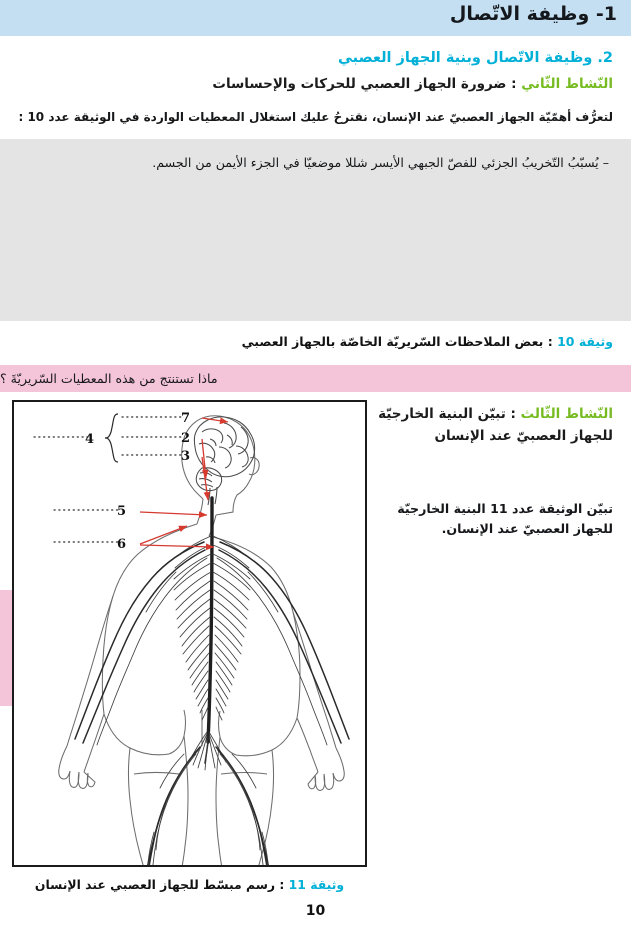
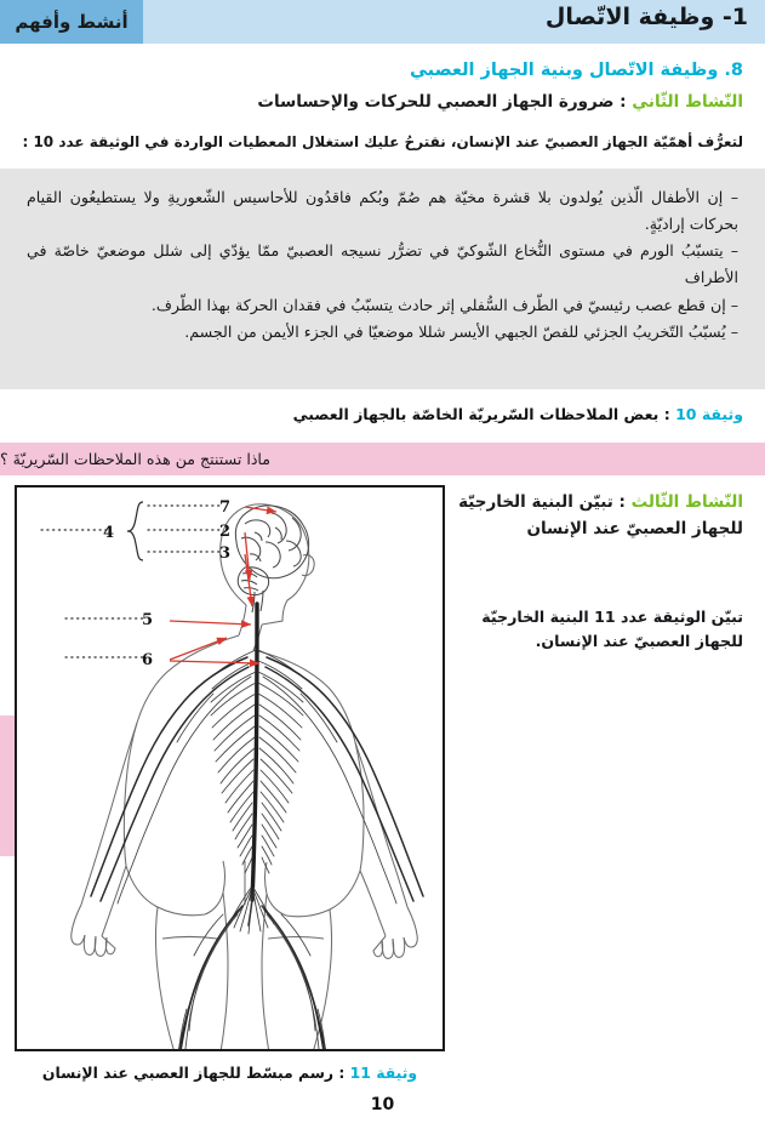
+ أنشط وأفهم
  1- وظيفة الاتّصال
- 2. وظيفة الاتّصال وبنية الجهاز العصبي
+ 8. وظيفة الاتّصال وبنية الجهاز العصبي
  النّشاط الثّاني : ضرورة الجهاز العصبي للحركات والإحساسات
  لتعرُّف أهمّيّة الجهاز العصبيّ عند الإنسان، نقترحُ عليك استغلال المعطيات الواردة في الوثيقة عدد 10 :
+ – إن الأطفال الّذين يُولدون بلا قشرة مخيّة هم صُمّ وبُكم فاقدُون للأحاسيس الشّعوريةِ ولا يستطيعُون القيام بحركات إراديّةٍ.
+ – يتسبّبُ الورم في مستوى النُّخاع الشّوكيّ في تضرُّر نسيجه العصبيّ ممّا يؤدّي إلى شلل موضعيّ خاصّة في الأطراف
+ – إن قطع عصب رئيسيّ في الطّرف السُّفلي إثر حادث يتسبّبُ في فقدان الحركة بهذا الطّرف.
  – يُسبّبُ التّخريبُ الجزئي للفصّ الجبهي الأيسر شللا موضعيّا في الجزء الأيمن من الجسم.
  وثيقة 10 : بعض الملاحظات السّريريّة الخاصّة بالجهاز العصبي
- ماذا تستنتج من هذه المعطيات السّريريّةَ ؟
+ ماذا تستنتج من هذه الملاحظات السّريريّةَ ؟
  النّشاط الثّالث : تبيّن البنية الخارجيّة للجهاز العصبيّ عند الإنسان
  تبيّن الوثيقة عدد 11 البنية الخارجيّة للجهاز العصبيّ عند الإنسان.
  7
  2
  3
  4
  5
  6
  وثيقة 11 : رسم مبسّط للجهاز العصبي عند الإنسان
  10
